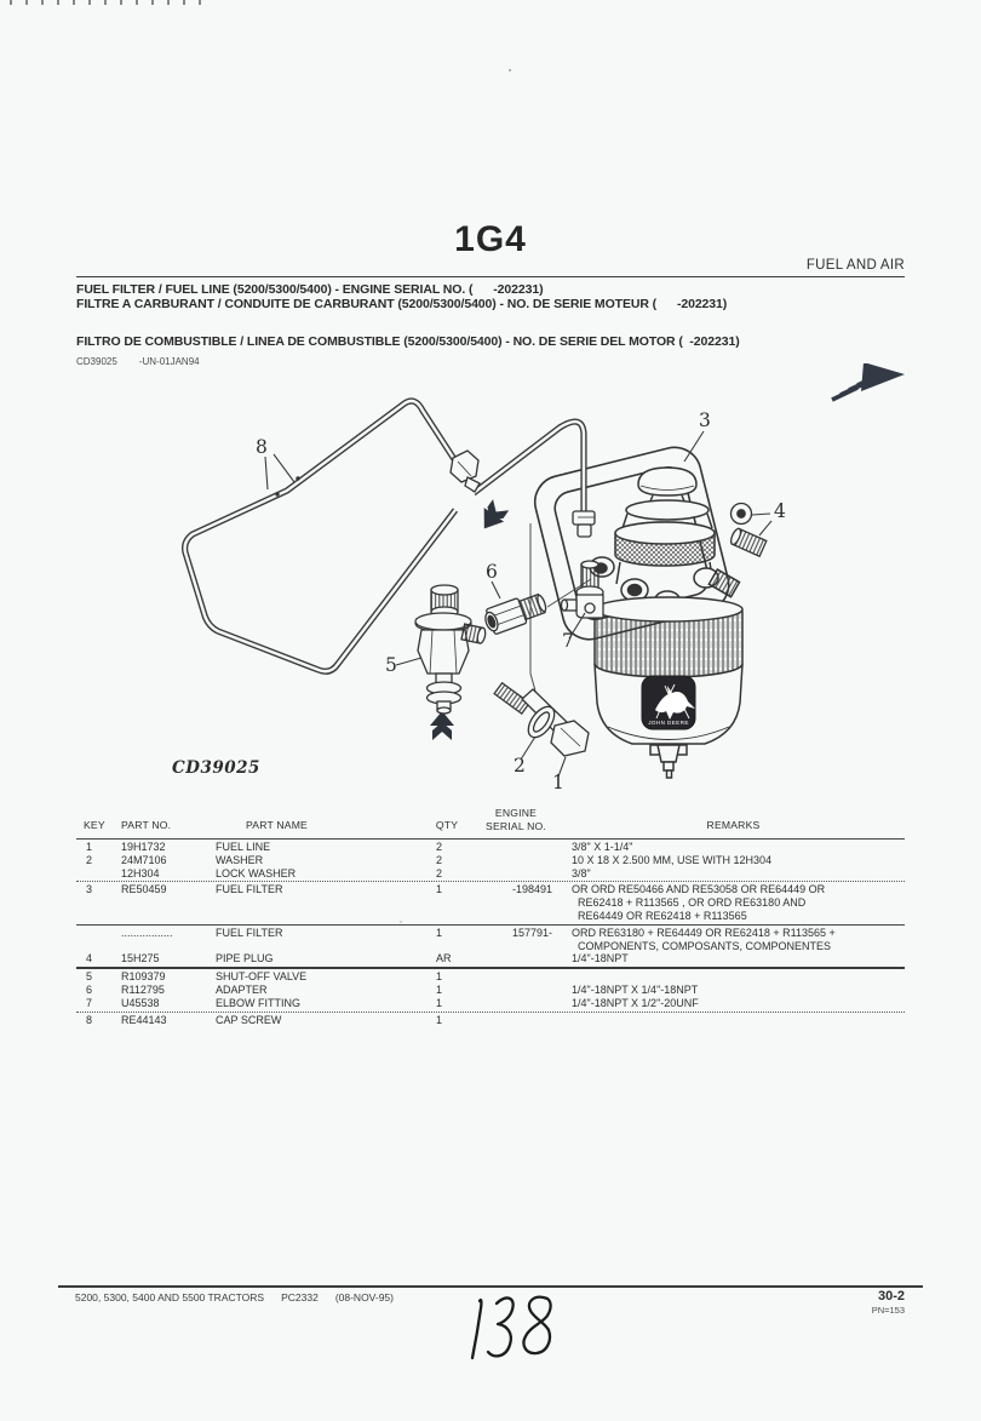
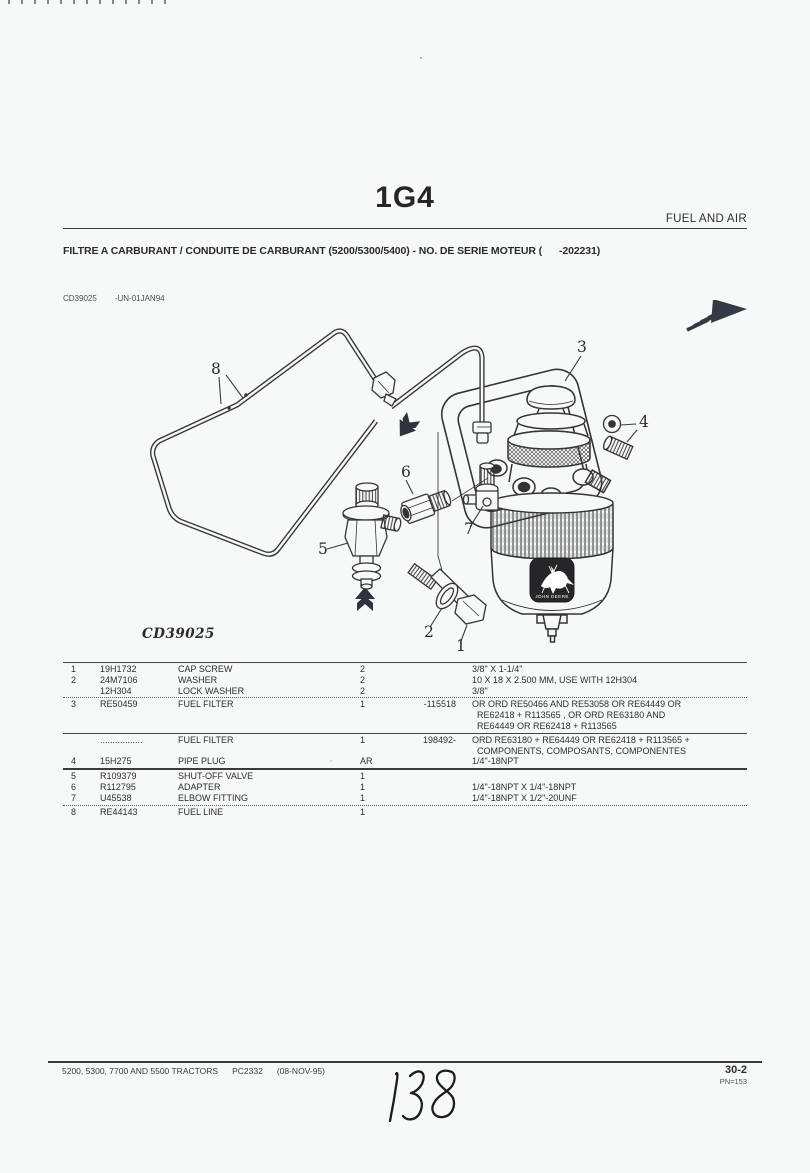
  1G4
  FUEL AND AIR
- FUEL FILTER / FUEL LINE (5200/5300/5400) - ENGINE SERIAL NO. ( -202231)
  FILTRE A CARBURANT / CONDUITE DE CARBURANT (5200/5300/5400) - NO. DE SERIE MOTEUR ( -202231)
- FILTRO DE COMBUSTIBLE / LINEA DE COMBUSTIBLE (5200/5300/5400) - NO. DE SERIE DEL MOTOR ( -202231)
  CD39025 -UN-01JAN94
  1
  2
  3
  4
  5
  6
  7
  8
  CD39025
- KEY
- PART NO.
- PART NAME
- QTY
- ENGINE
- SERIAL NO.
- REMARKS
  1
  19H1732
- FUEL LINE
+ CAP SCREW
  2
  3/8" X 1-1/4"
  2
  24M7106
  WASHER
  2
  10 X 18 X 2.500 MM, USE WITH 12H304
  12H304
  LOCK WASHER
  2
  3/8"
  3
  RE50459
  FUEL FILTER
  1
- -198491
+ -115518
  OR ORD RE50466 AND RE53058 OR RE64449 OR
  RE62418 + R113565 , OR ORD RE63180 AND
  RE64449 OR RE62418 + R113565
  .................
  FUEL FILTER
  1
- 157791-
+ 198492-
  ORD RE63180 + RE64449 OR RE62418 + R113565 +
  COMPONENTS, COMPOSANTS, COMPONENTES
  4
  15H275
  PIPE PLUG
  AR
  1/4"-18NPT
  5
  R109379
  SHUT-OFF VALVE
  1
  6
  R112795
  ADAPTER
  1
  1/4"-18NPT X 1/4"-18NPT
  7
  U45538
  ELBOW FITTING
  1
  1/4"-18NPT X 1/2"-20UNF
  8
  RE44143
- CAP SCREW
+ FUEL LINE
  1
- 5200, 5300, 5400 AND 5500 TRACTORS PC2332 (08-NOV-95)
+ 5200, 5300, 7700 AND 5500 TRACTORS PC2332 (08-NOV-95)
  30-2
  PN=153
